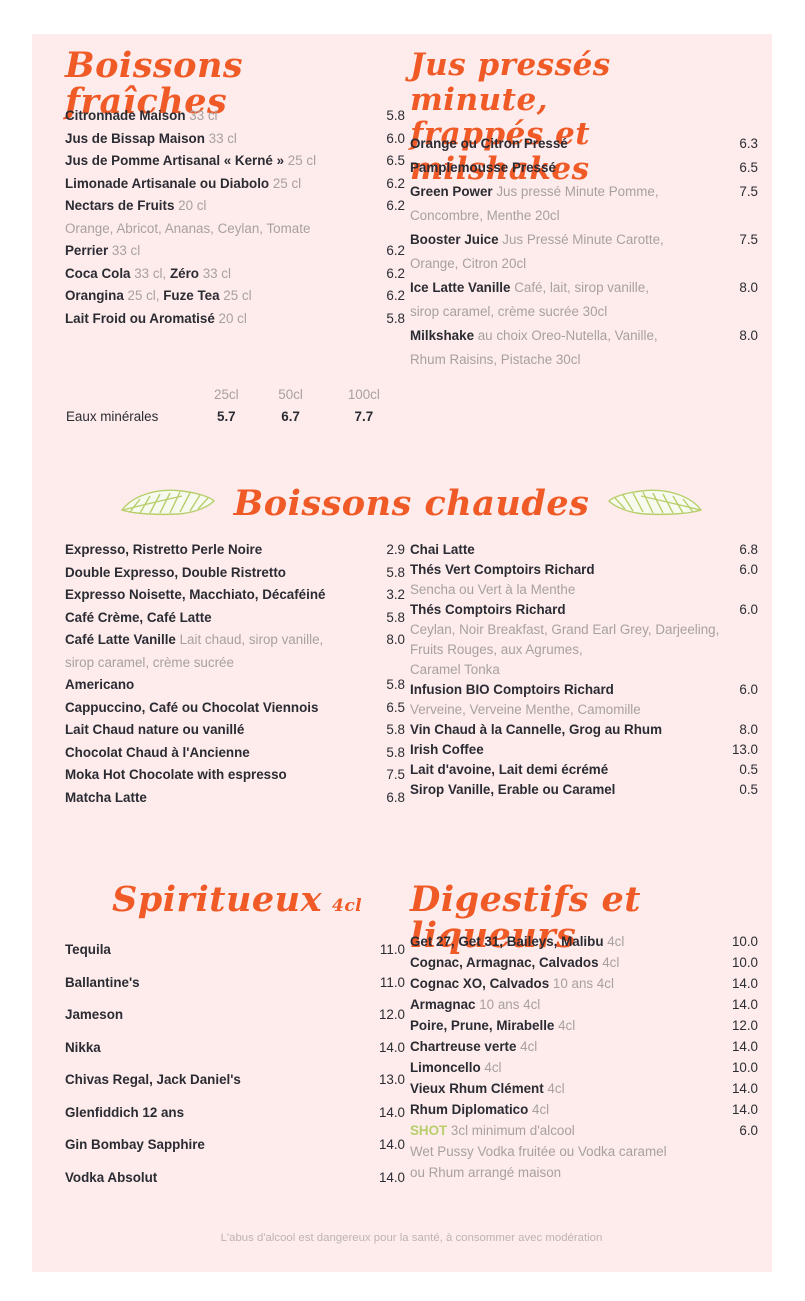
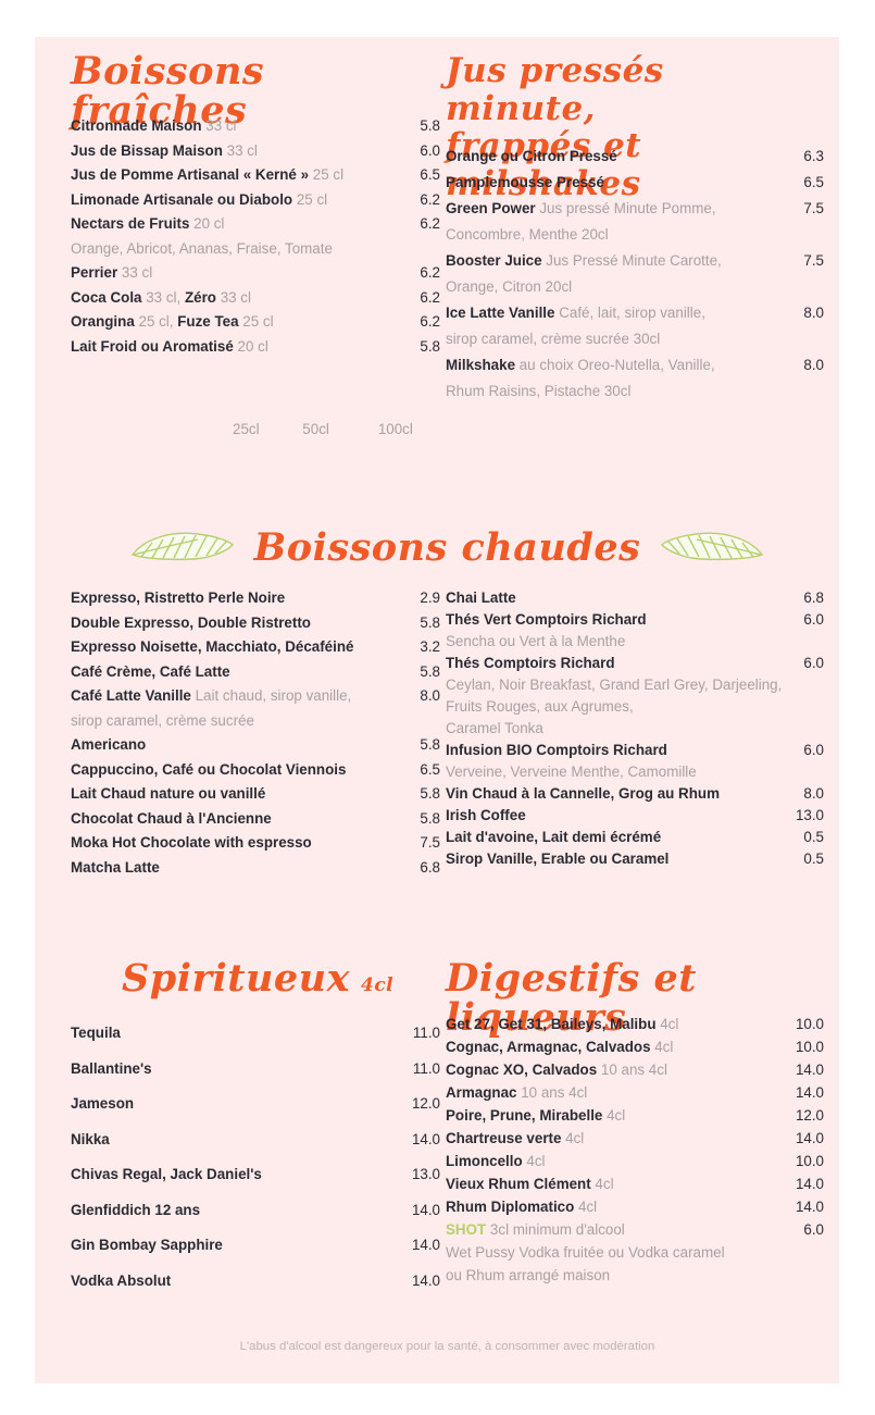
  Boissons fraîches
  Citronnade Maison 33 cl
  5.8
  Jus de Bissap Maison 33 cl
  6.0
  Jus de Pomme Artisanal « Kerné » 25 cl
  6.5
  Limonade Artisanale ou Diabolo 25 cl
  6.2
  Nectars de Fruits 20 cl
  6.2
- Orange, Abricot, Ananas, Ceylan, Tomate
+ Orange, Abricot, Ananas, Fraise, Tomate
  Perrier 33 cl
  6.2
  Coca Cola 33 cl, Zéro 33 cl
  6.2
  Orangina 25 cl, Fuze Tea 25 cl
  6.2
  Lait Froid ou Aromatisé 20 cl
  5.8
  	25cl	50cl	100cl
- Eaux minérales	5.7	6.7	7.7
  Jus pressés minute,
  frappés et milshakes
  Orange ou Citron Pressé
  6.3
  Pamplemousse Pressé
  6.5
  Green Power Jus pressé Minute Pomme,
  7.5
  Concombre, Menthe 20cl
  Booster Juice Jus Pressé Minute Carotte,
  7.5
  Orange, Citron 20cl
  Ice Latte Vanille Café, lait, sirop vanille,
  8.0
  sirop caramel, crème sucrée 30cl
  Milkshake au choix Oreo-Nutella, Vanille,
  8.0
  Rhum Raisins, Pistache 30cl
  Boissons chaudes
  Expresso, Ristretto Perle Noire
  2.9
  Double Expresso, Double Ristretto
  5.8
  Expresso Noisette, Macchiato, Décaféiné
  3.2
  Café Crème, Café Latte
  5.8
  Café Latte Vanille Lait chaud, sirop vanille,
  8.0
  sirop caramel, crème sucrée
  Americano
  5.8
  Cappuccino, Café ou Chocolat Viennois
  6.5
  Lait Chaud nature ou vanillé
  5.8
  Chocolat Chaud à l'Ancienne
  5.8
  Moka Hot Chocolate with espresso
  7.5
  Matcha Latte
  6.8
  Chai Latte
  6.8
  Thés Vert Comptoirs Richard
  6.0
  Sencha ou Vert à la Menthe
  Thés Comptoirs Richard
  6.0
  Ceylan, Noir Breakfast, Grand Earl Grey, Darjeeling,
  Fruits Rouges, aux Agrumes,
  Caramel Tonka
  Infusion BIO Comptoirs Richard
  6.0
  Verveine, Verveine Menthe, Camomille
  Vin Chaud à la Cannelle, Grog au Rhum
  8.0
  Irish Coffee
  13.0
  Lait d'avoine, Lait demi écrémé
  0.5
  Sirop Vanille, Erable ou Caramel
  0.5
  Spiritueux
  4cl
  Tequila
  11.0
  Ballantine's
  11.0
  Jameson
  12.0
  Nikka
  14.0
  Chivas Regal, Jack Daniel's
  13.0
  Glenfiddich 12 ans
  14.0
  Gin Bombay Sapphire
  14.0
  Vodka Absolut
  14.0
  Digestifs et liqueurs
  Get 27, Get 31, Baileys, Malibu 4cl
  10.0
  Cognac, Armagnac, Calvados 4cl
  10.0
  Cognac XO, Calvados 10 ans 4cl
  14.0
  Armagnac 10 ans 4cl
  14.0
  Poire, Prune, Mirabelle 4cl
  12.0
  Chartreuse verte 4cl
  14.0
  Limoncello 4cl
  10.0
  Vieux Rhum Clément 4cl
  14.0
  Rhum Diplomatico 4cl
  14.0
  SHOT 3cl minimum d'alcool
  6.0
  Wet Pussy Vodka fruitée ou Vodka caramel
  ou Rhum arrangé maison
  L'abus d'alcool est dangereux pour la santé, à consommer avec modération
